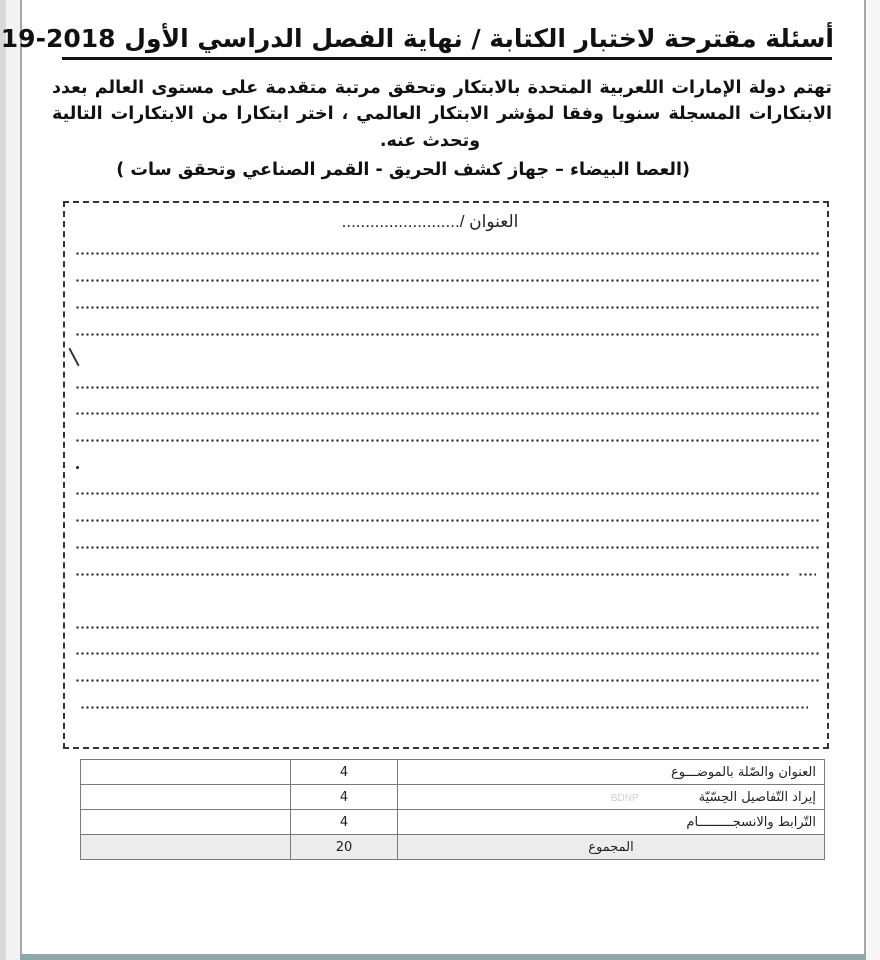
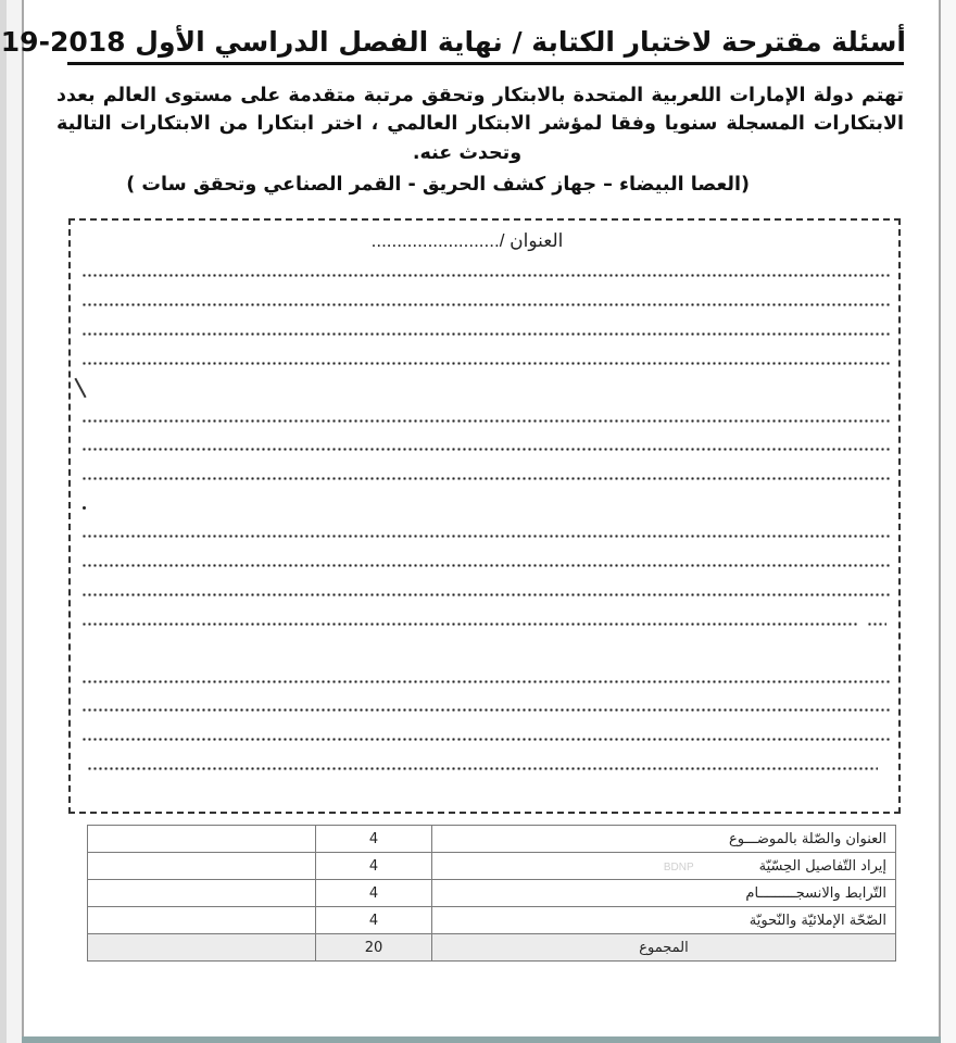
  أسئلة مقترحة لاختبار الكتابة / نهاية الفصل الدراسي الأول 2018-19
  تهتم دولة الإمارات اللعربية المتحدة بالابتكار وتحقق مرتبة متقدمة على مستوى العالم بعدد
  الابتكارات المسجلة سنويا وفقا لمؤشر الابتكار العالمي ، اختر ابتكارا من الابتكارات التالية
  وتحدث عنه.
  (العصا البيضاء – جهاز كشف الحريق - القمر الصناعي وتحقق سات )
  العنوان /.........................
  العنوان والصّلة بالموضـــوع	4
  إيراد التّفاصيل الحِسّيّةBDNP	4
  التّرابط والانسجـــــــــام	4
+ الصّحّة الإملائيّة والنّحويّة	4
  المجموع	20
